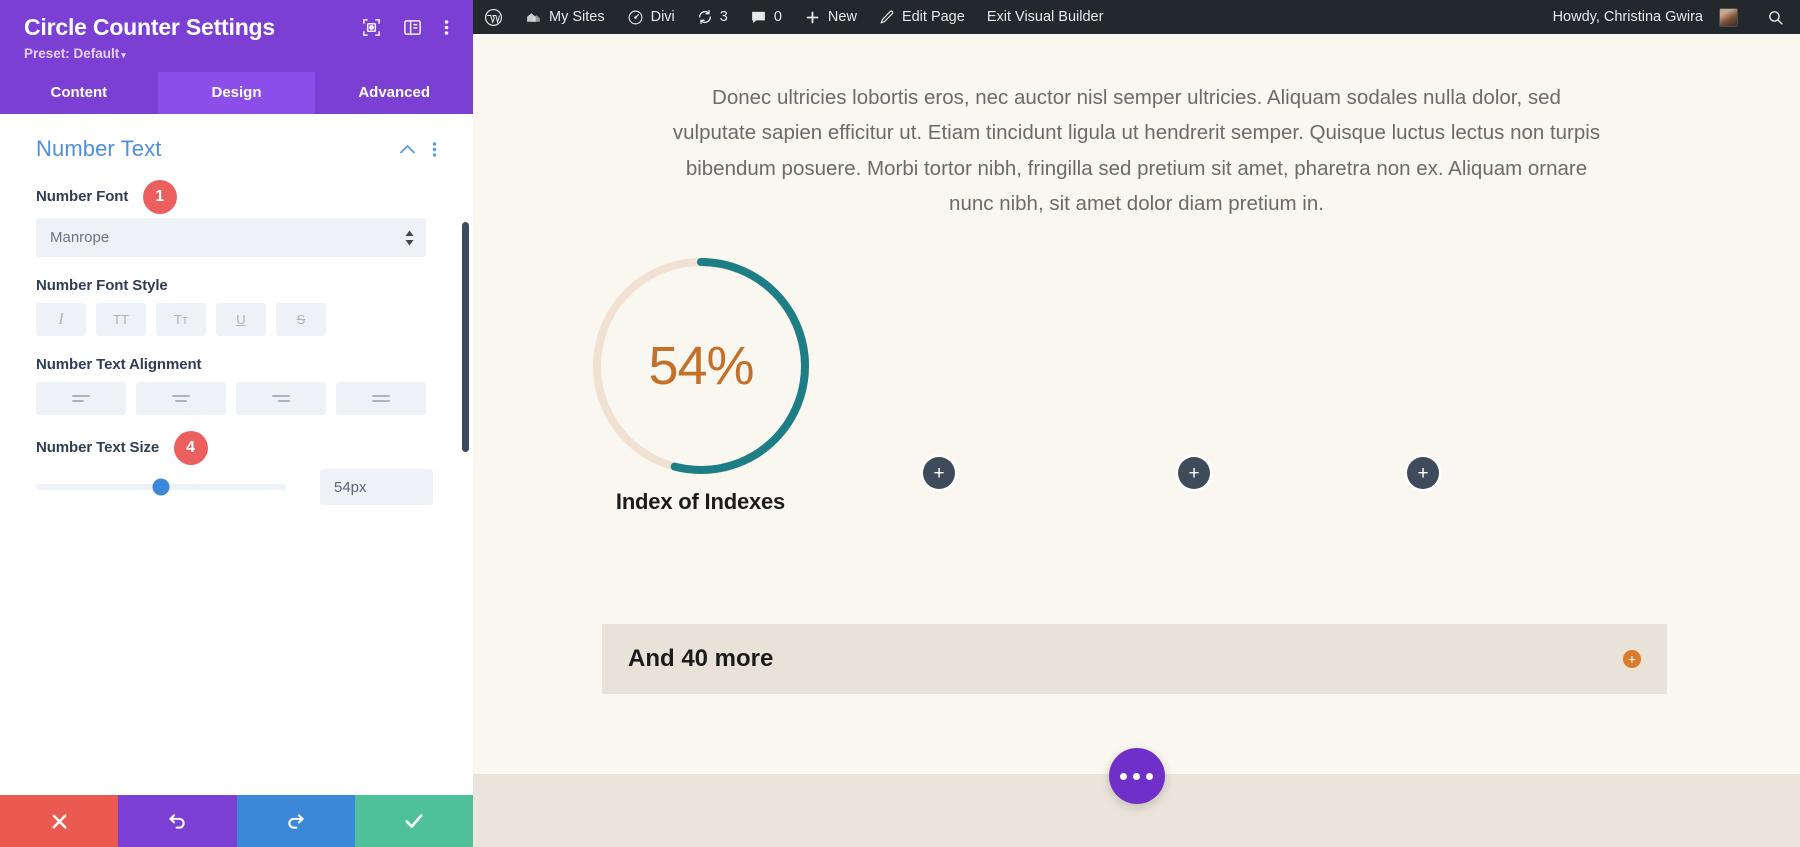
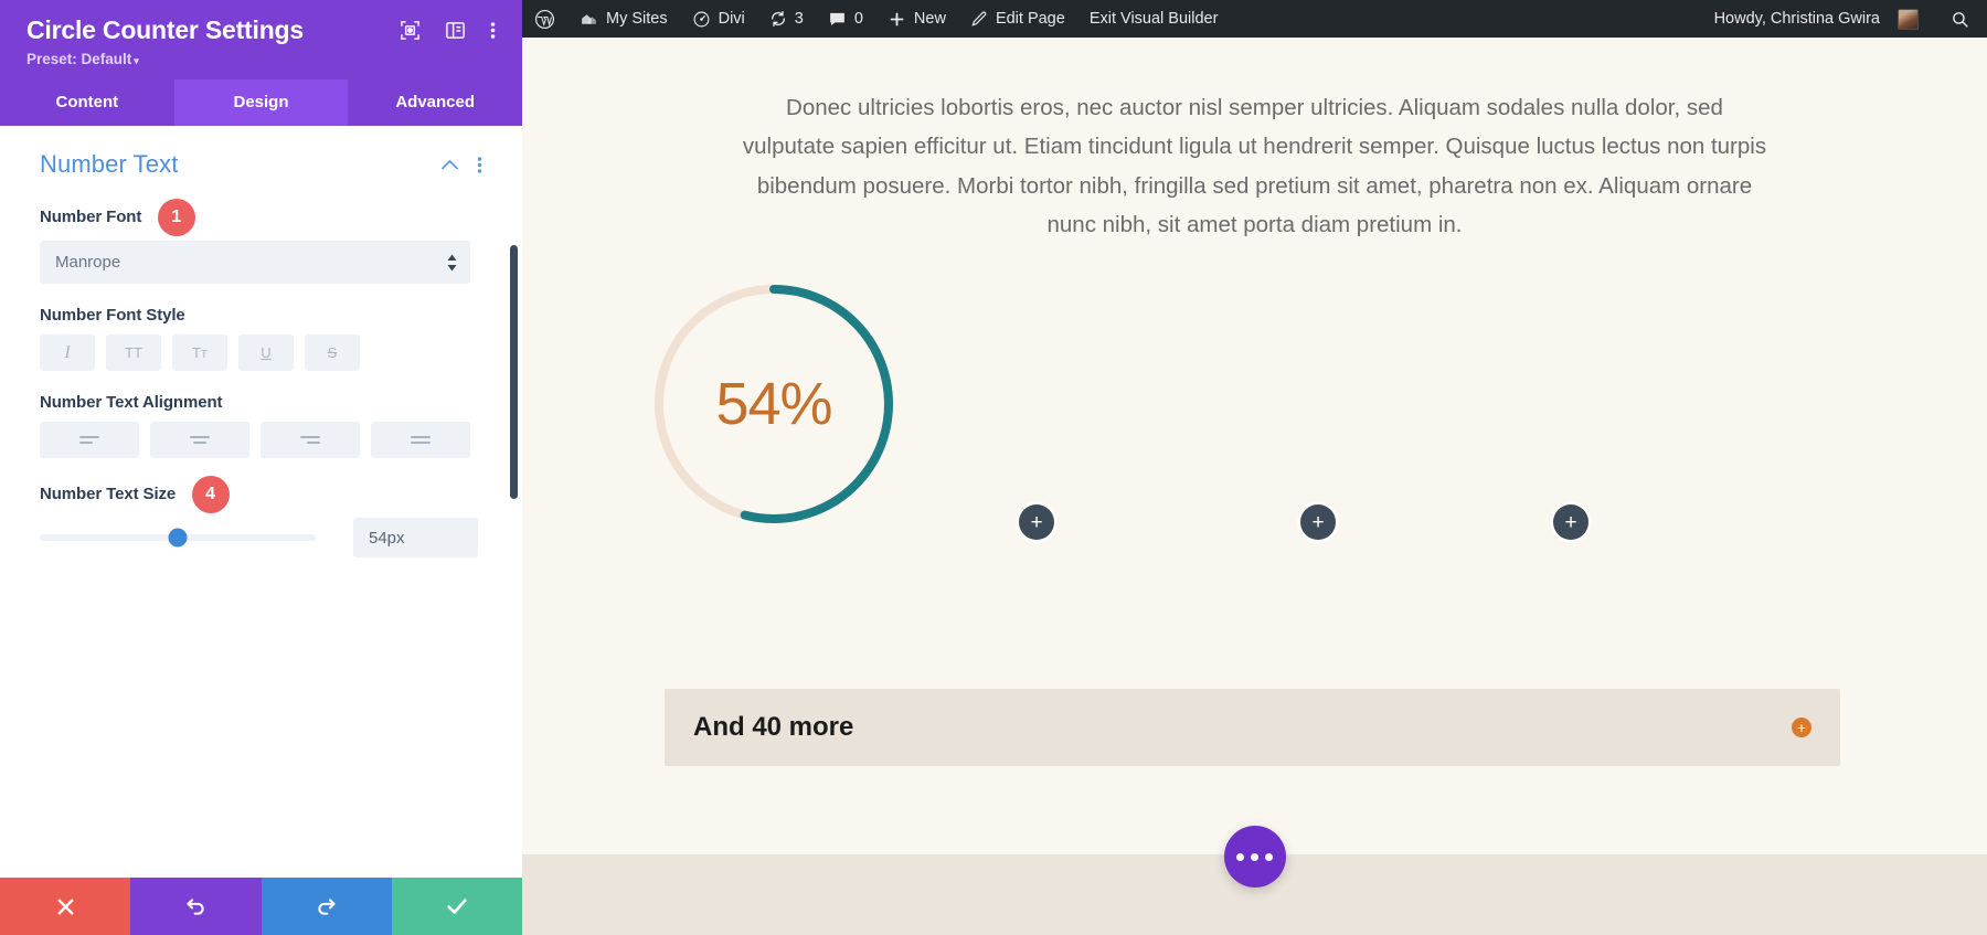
  Circle Counter Settings
  Preset: Default ▾
  Content
  Design
  Advanced
  Number Text
  Number Font 1
  Manrope
  Number Font Style
  I
  TT
  TT
  U
  S
  Number Text Alignment
  Number Text Size 4
  54px
  My Sites
  Divi
  3
  0
  New
  Edit Page
  Exit Visual Builder
  Howdy, Christina Gwira
- Donec ultricies lobortis eros, nec auctor nisl semper ultricies. Aliquam sodales nulla dolor, sed vulputate sapien efficitur ut. Etiam tincidunt ligula ut hendrerit semper. Quisque luctus lectus non turpis bibendum posuere. Morbi tortor nibh, fringilla sed pretium sit amet, pharetra non ex. Aliquam ornare nunc nibh, sit amet dolor diam pretium in.
+ Donec ultricies lobortis eros, nec auctor nisl semper ultricies. Aliquam sodales nulla dolor, sed vulputate sapien efficitur ut. Etiam tincidunt ligula ut hendrerit semper. Quisque luctus lectus non turpis bibendum posuere. Morbi tortor nibh, fringilla sed pretium sit amet, pharetra non ex. Aliquam ornare nunc nibh, sit amet porta diam pretium in.
  54%
- Index of Indexes
  +
  +
  +
  And 40 more
  +
